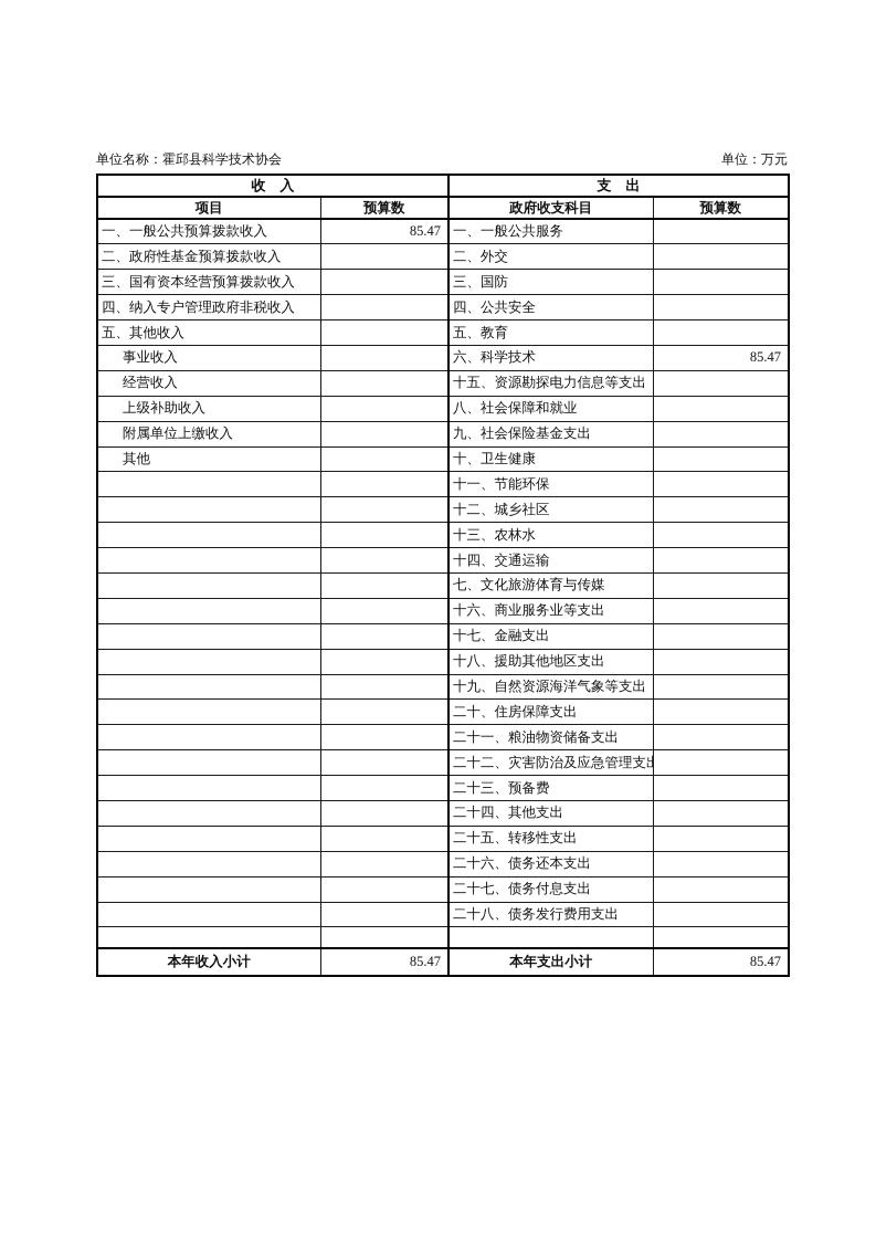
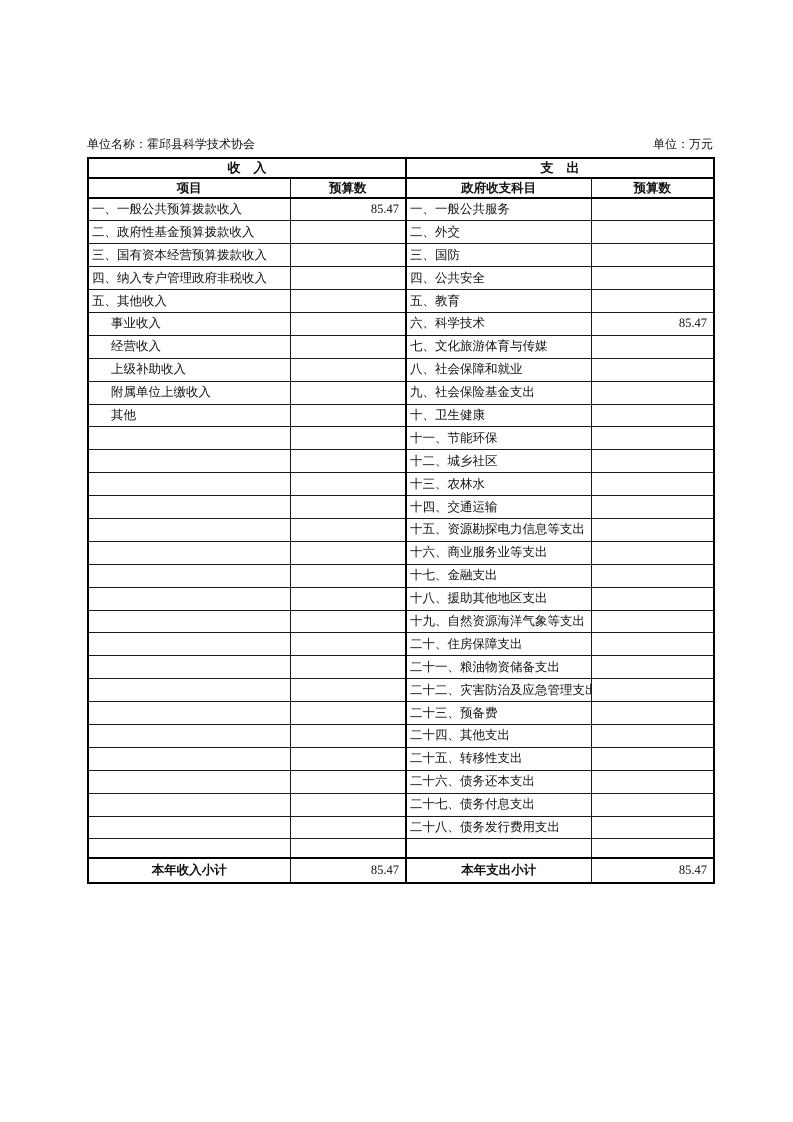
  单位名称：霍邱县科学技术协会
  单位：万元
  收 入	支 出
  项目	预算数	政府收支科目	预算数
  一、一般公共预算拨款收入	85.47	一、一般公共服务
  二、政府性基金预算拨款收入		二、外交
  三、国有资本经营预算拨款收入		三、国防
  四、纳入专户管理政府非税收入		四、公共安全
  五、其他收入		五、教育
  事业收入		六、科学技术	85.47
- 经营收入		十五、资源勘探电力信息等支出
+ 经营收入		七、文化旅游体育与传媒
  上级补助收入		八、社会保障和就业
  附属单位上缴收入		九、社会保险基金支出
  其他		十、卫生健康
  		十一、节能环保
  		十二、城乡社区
  		十三、农林水
  		十四、交通运输
- 		七、文化旅游体育与传媒
+ 		十五、资源勘探电力信息等支出
  		十六、商业服务业等支出
  		十七、金融支出
  		十八、援助其他地区支出
  		十九、自然资源海洋气象等支出
  		二十、住房保障支出
  		二十一、粮油物资储备支出
  		二十二、灾害防治及应急管理支
  		二十三、预备费
  		二十四、其他支出
  		二十五、转移性支出
  		二十六、债务还本支出
  		二十七、债务付息支出
  		二十八、债务发行费用支出
  本年收入小计	85.47	本年支出小计	85.47
